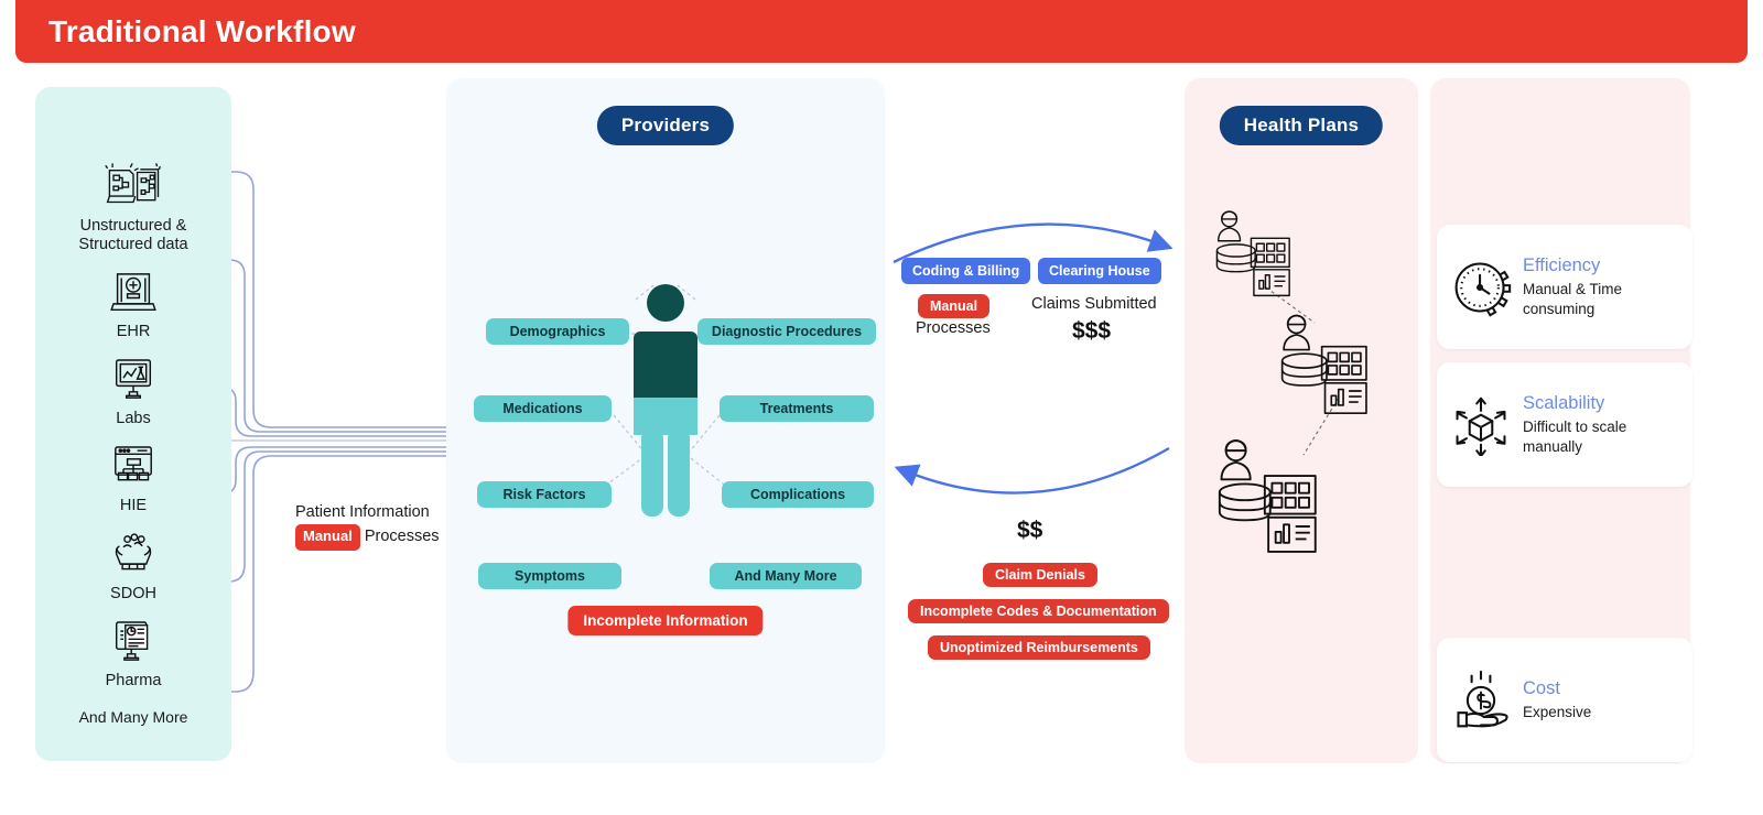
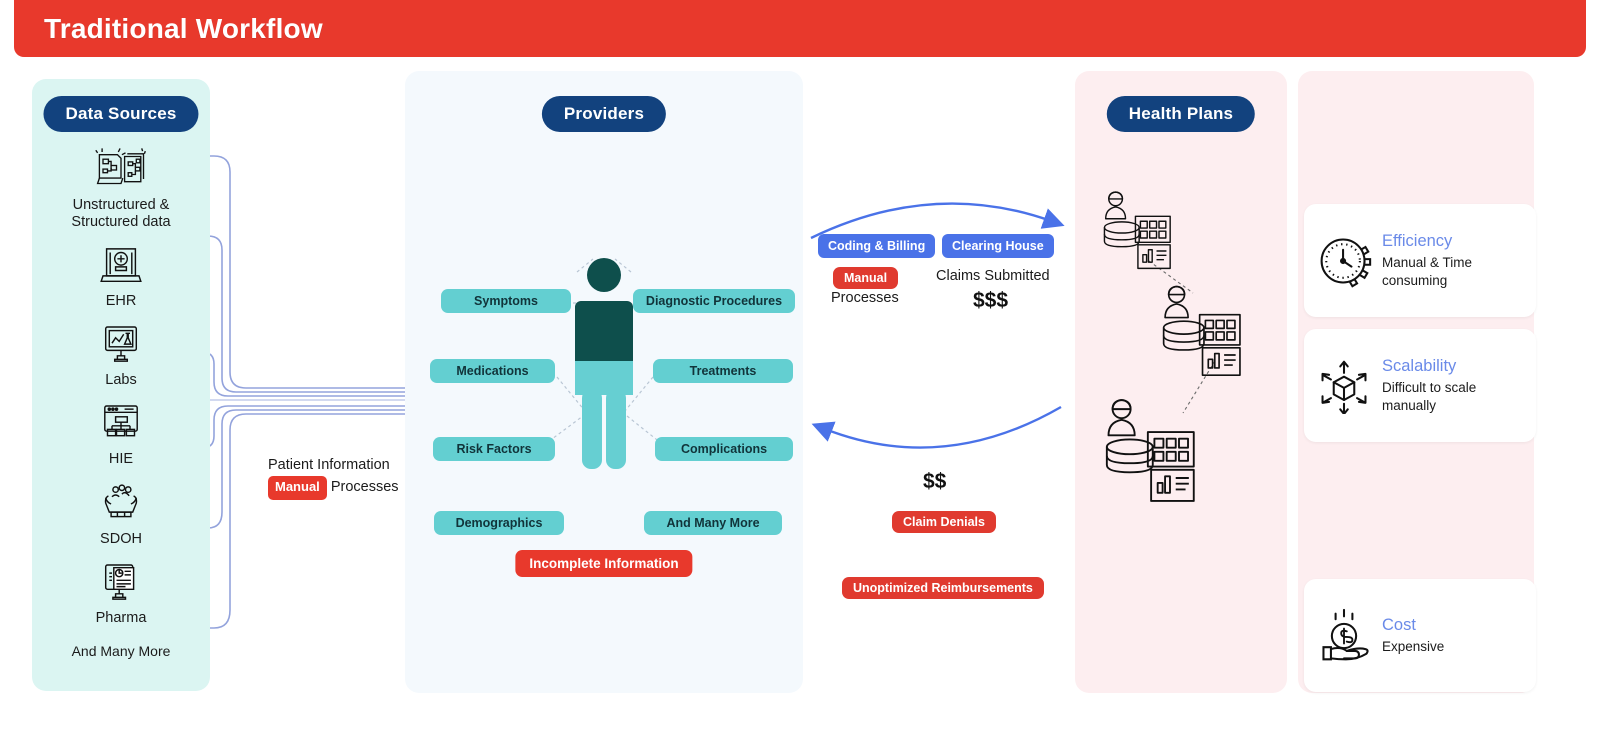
  Traditional Workflow
+ Data Sources
  Unstructured &
  Structured data
  EHR
  Labs
  HIE
  SDOH
  Pharma
  And Many More
  Patient Information
  Manual Processes
  Providers
- Demographics
+ Symptoms
  Diagnostic Procedures
  Medications
  Treatments
  Risk Factors
  Complications
- Symptoms
+ Demographics
  And Many More
  Incomplete Information
  Coding & Billing
  Clearing House
  Manual
  Processes
  Claims Submitted
  $$$
  $$
  Claim Denials
- Incomplete Codes & Documentation
  Unoptimized Reimbursements
  Health Plans
  Efficiency
  Manual & Time
  consuming
  Scalability
  Difficult to scale
  manually
  Cost
  Expensive
